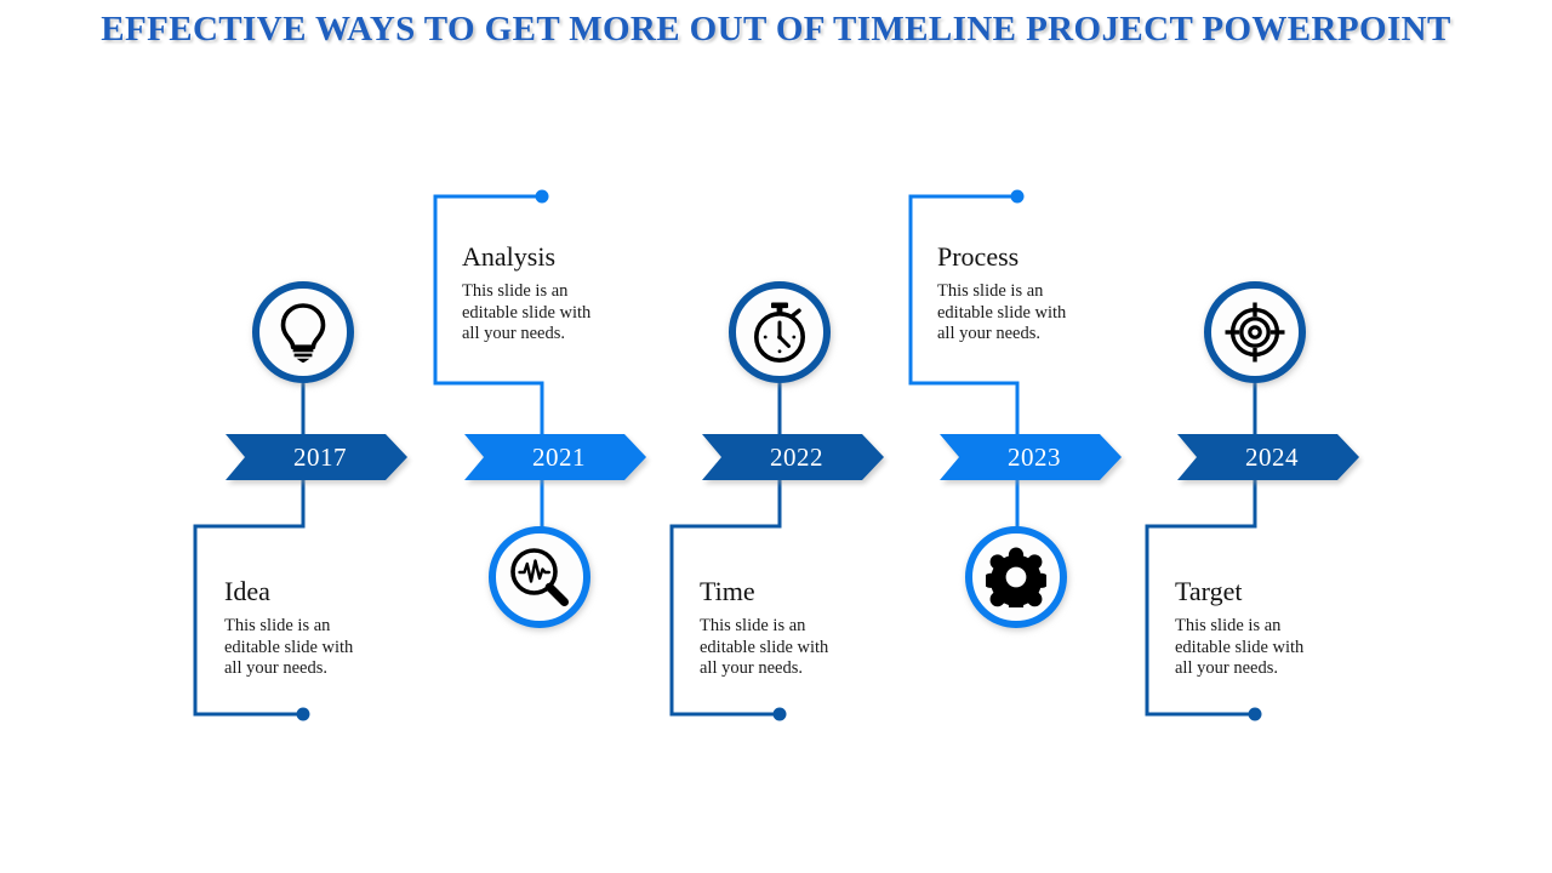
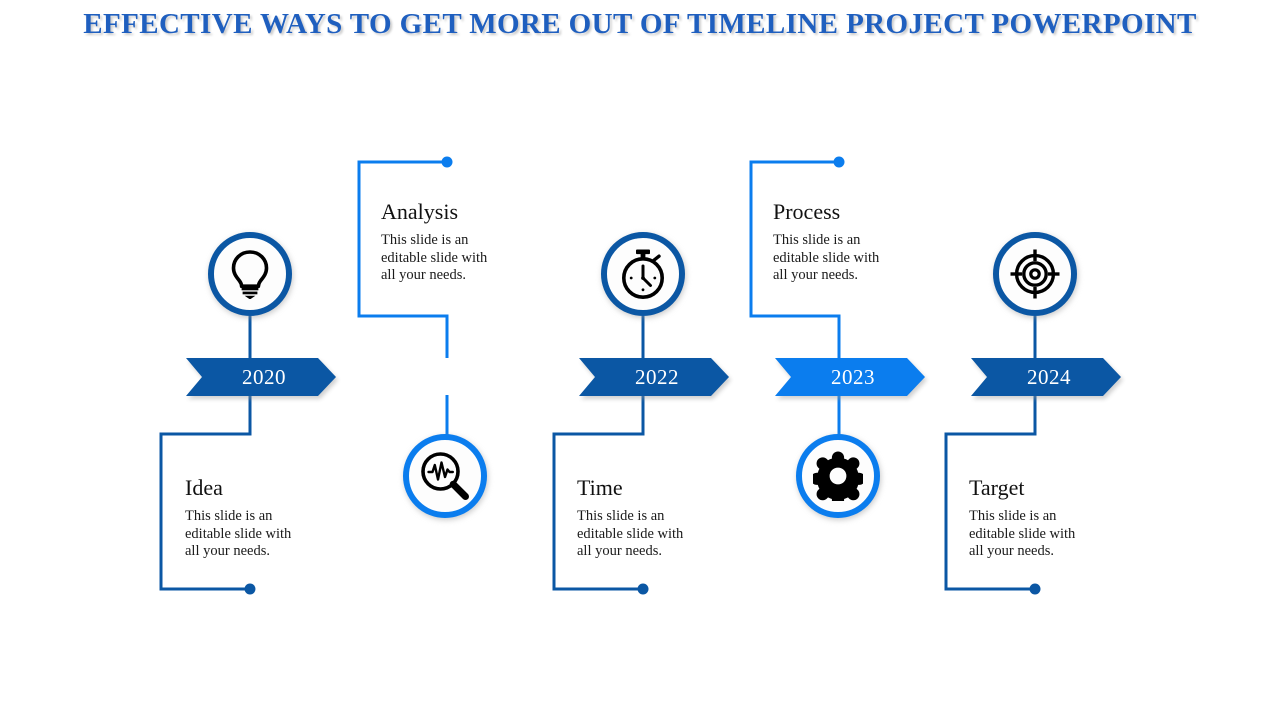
  EFFECTIVE WAYS TO GET MORE OUT OF TIMELINE PROJECT POWERPOINT
- 2017
+ 2020
- 2021
  2022
  2023
  2024
  Idea
  This slide is an
  editable slide with
  all your needs.
  Analysis
  This slide is an
  editable slide with
  all your needs.
  Time
  This slide is an
  editable slide with
  all your needs.
  Process
  This slide is an
  editable slide with
  all your needs.
  Target
  This slide is an
  editable slide with
  all your needs.
